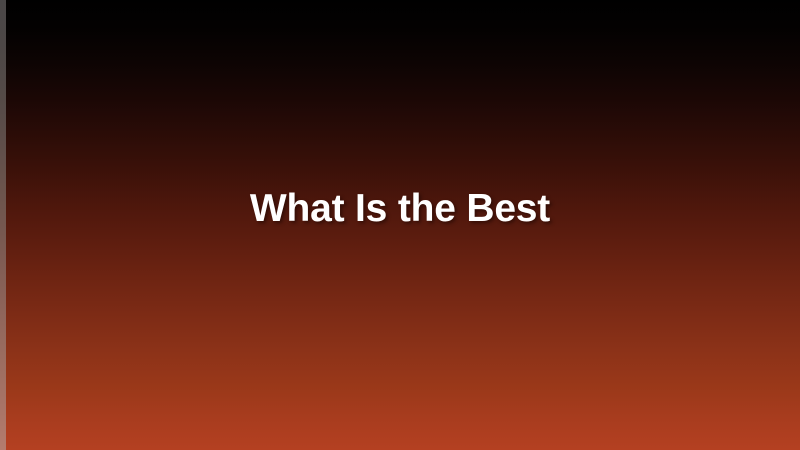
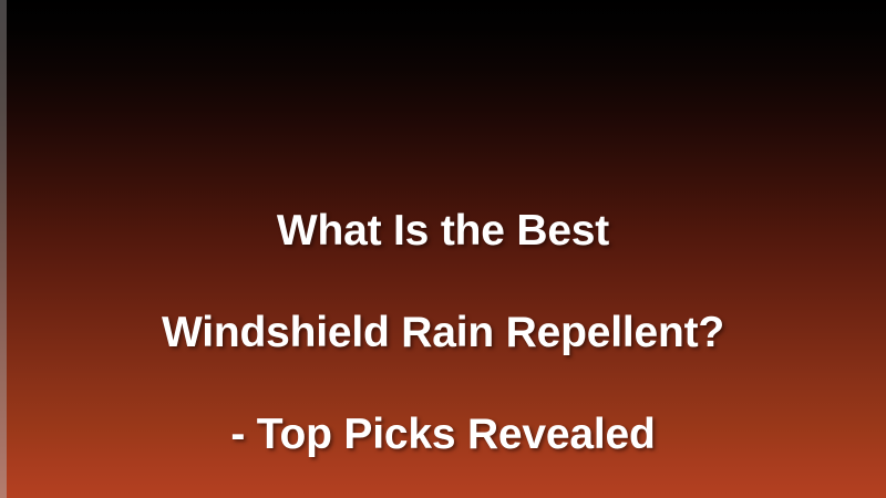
  What Is the Best
+ Windshield Rain Repellent?
+ - Top Picks Revealed
